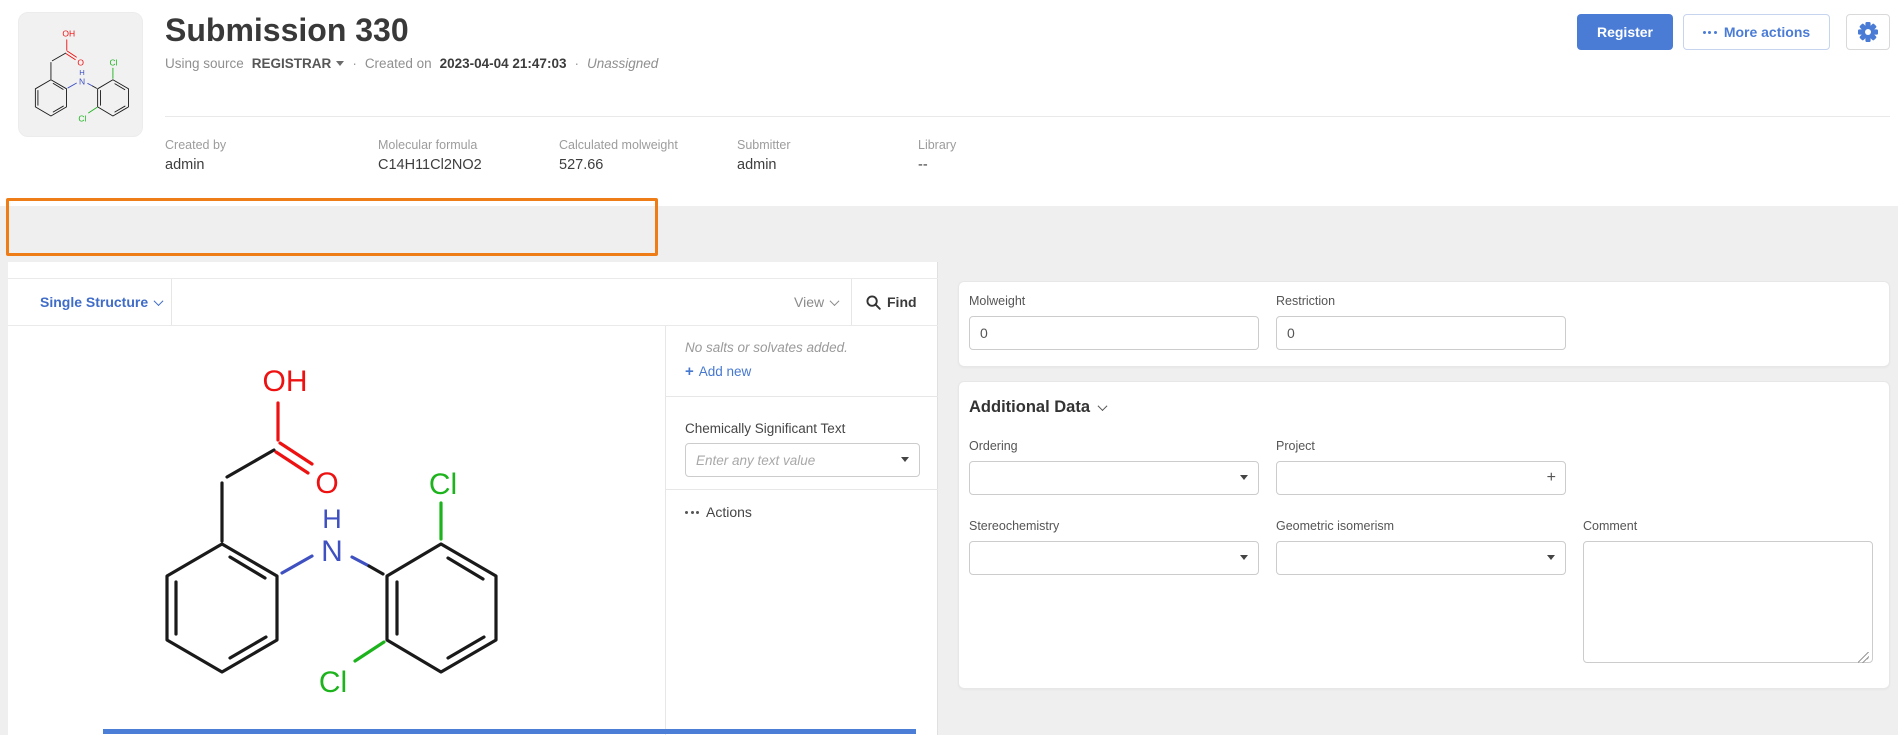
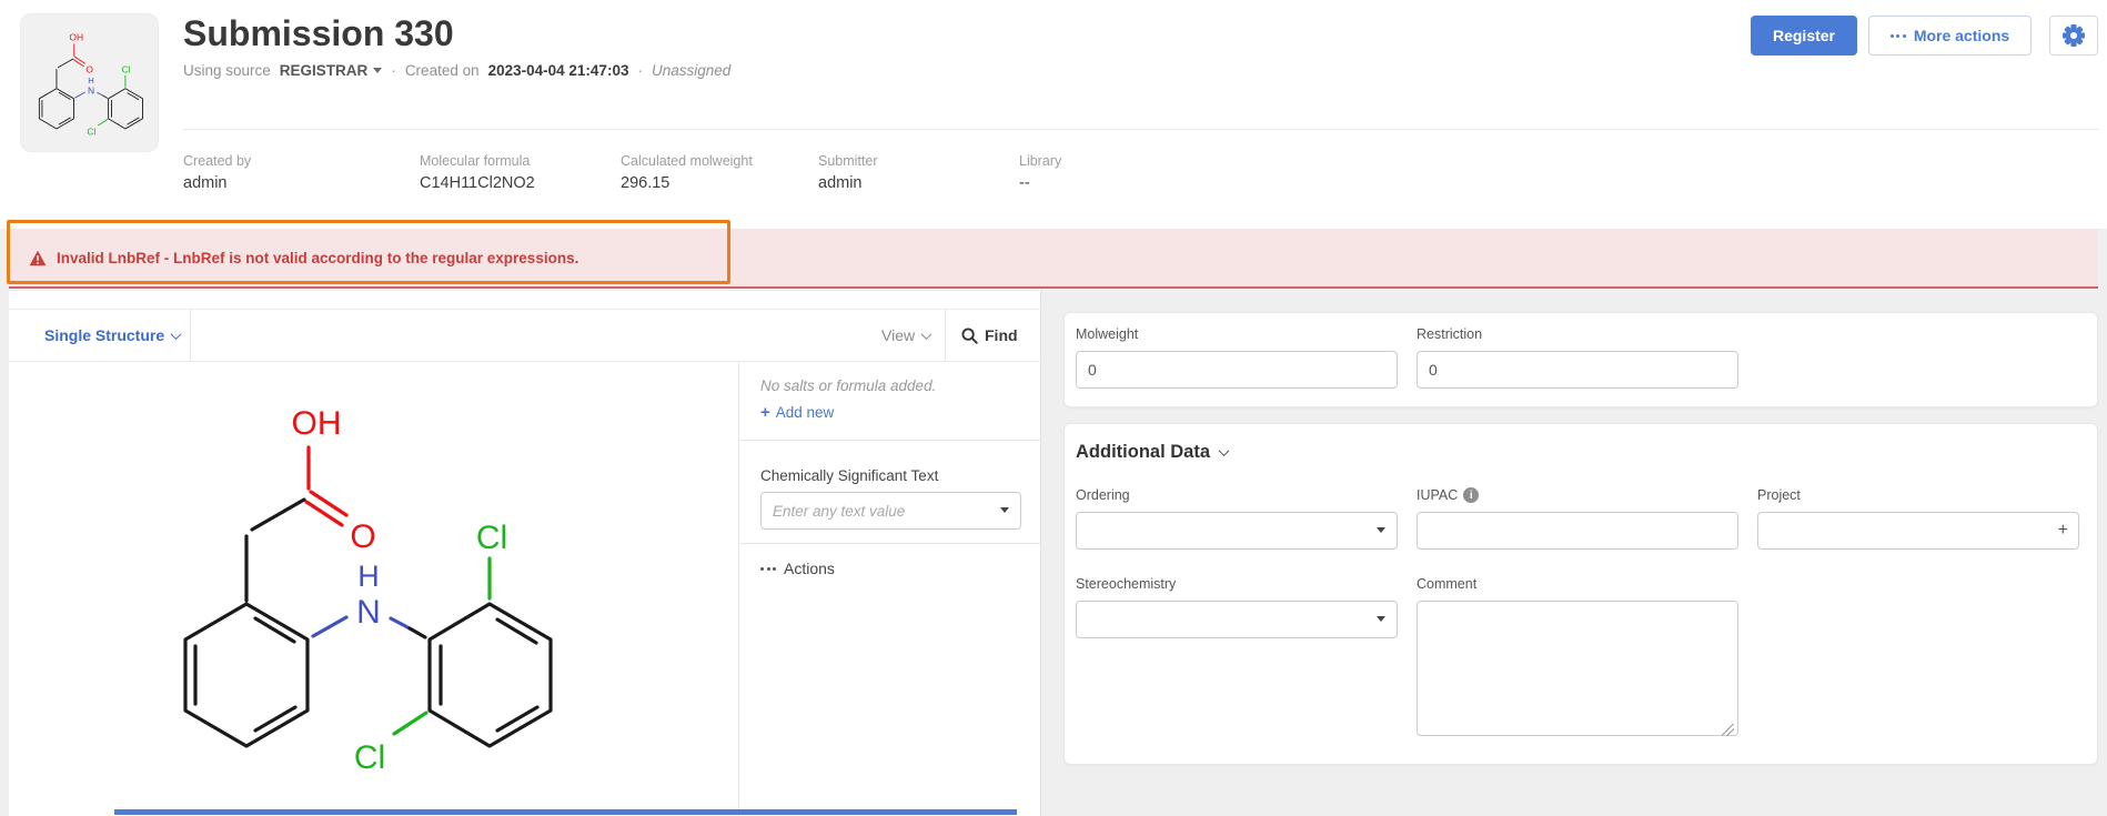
  Submission 330
  Using source
  REGISTRAR
  ·
  Created on
  2023-04-04 21:47:03
  ·
  Unassigned
  Register
  More actions
  Created by
  admin
  Molecular formula
  C14H11Cl2NO2
  Calculated molweight
- 527.66
+ 296.15
  Submitter
  admin
  Library
  --
+ Invalid LnbRef - LnbRef is not valid according to the regular expressions.
  Single Structure
  View
  Find
- No salts or solvates added.
+ No salts or formula added.
  +
  Add new
  Chemically Significant Text
  Enter any text value
  Actions
  Molweight
  0
  Restriction
  0
  Additional Data
  Ordering
+ IUPAC
+ i
  Project
  +
  Stereochemistry
- Geometric isomerism
  Comment
